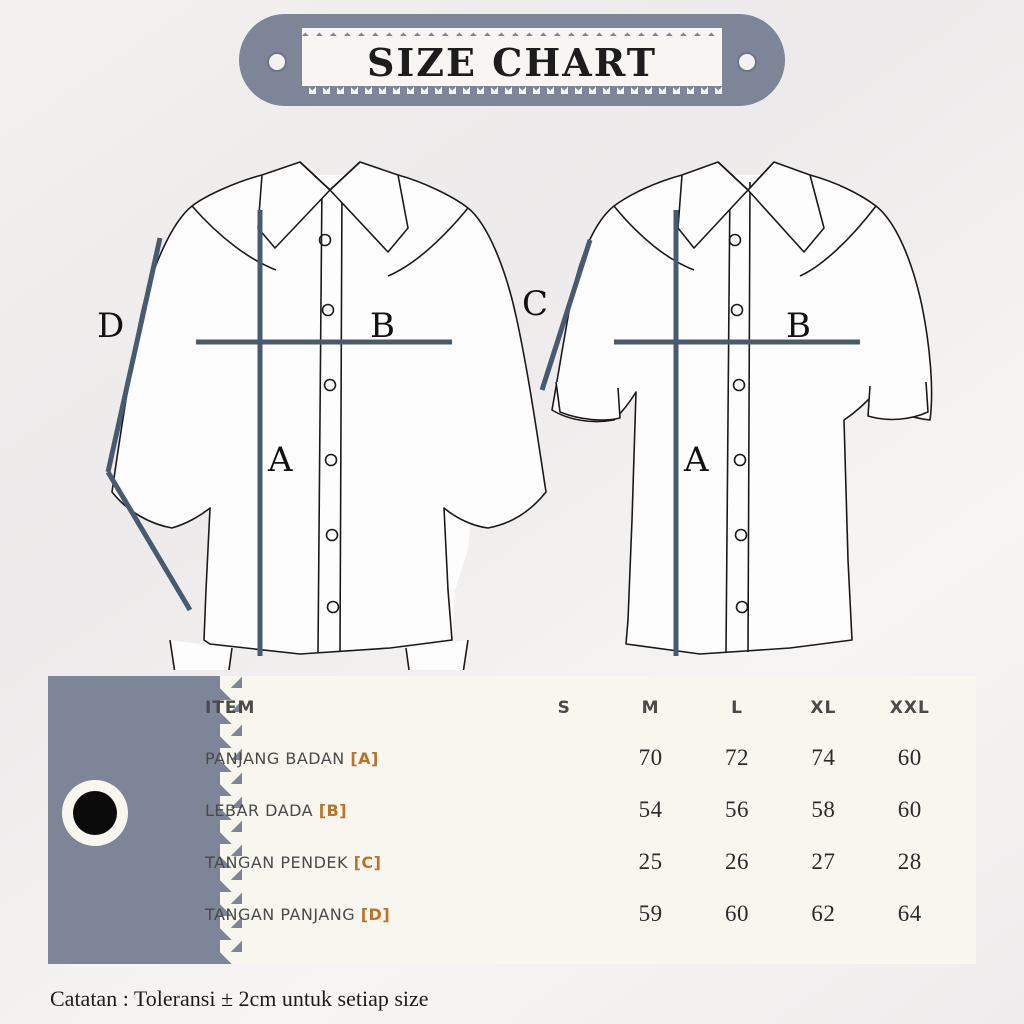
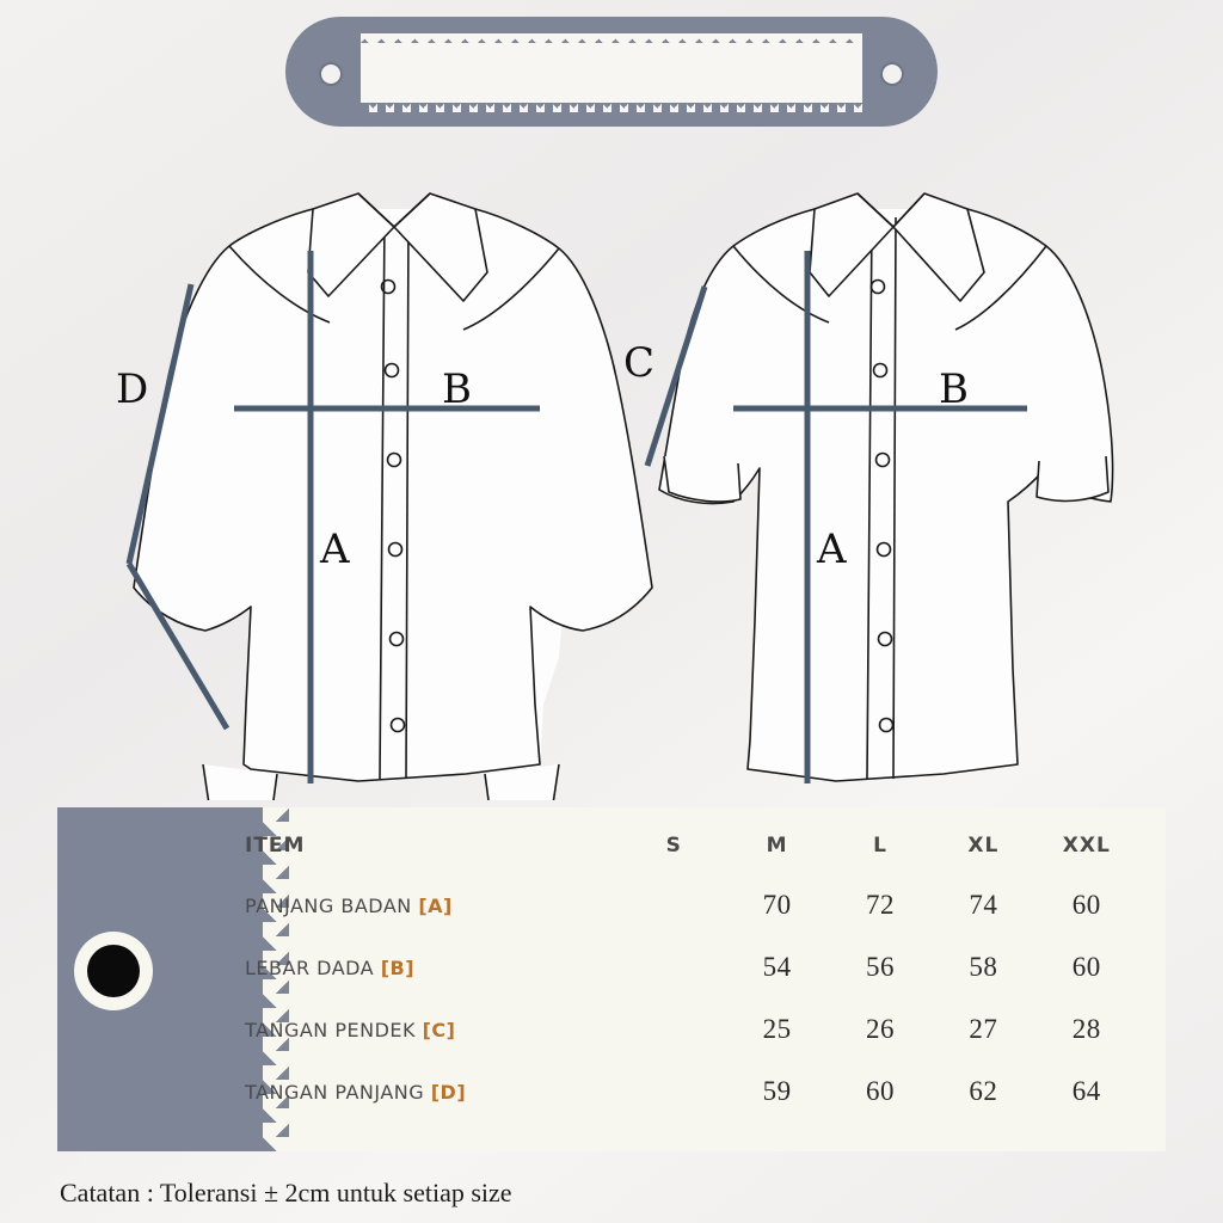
- SIZE CHART
  D
  B
  A
  C
  B
  A
  ITEM	S	M	L	XL	XXL
  PANJANG BADAN [A]		70	72	74	60
  LEBAR DADA [B]		54	56	58	60
  TANGAN PENDEK [C]		25	26	27	28
  TANGAN PANJANG [D]		59	60	62	64
  Catatan : Toleransi ± 2cm untuk setiap size
